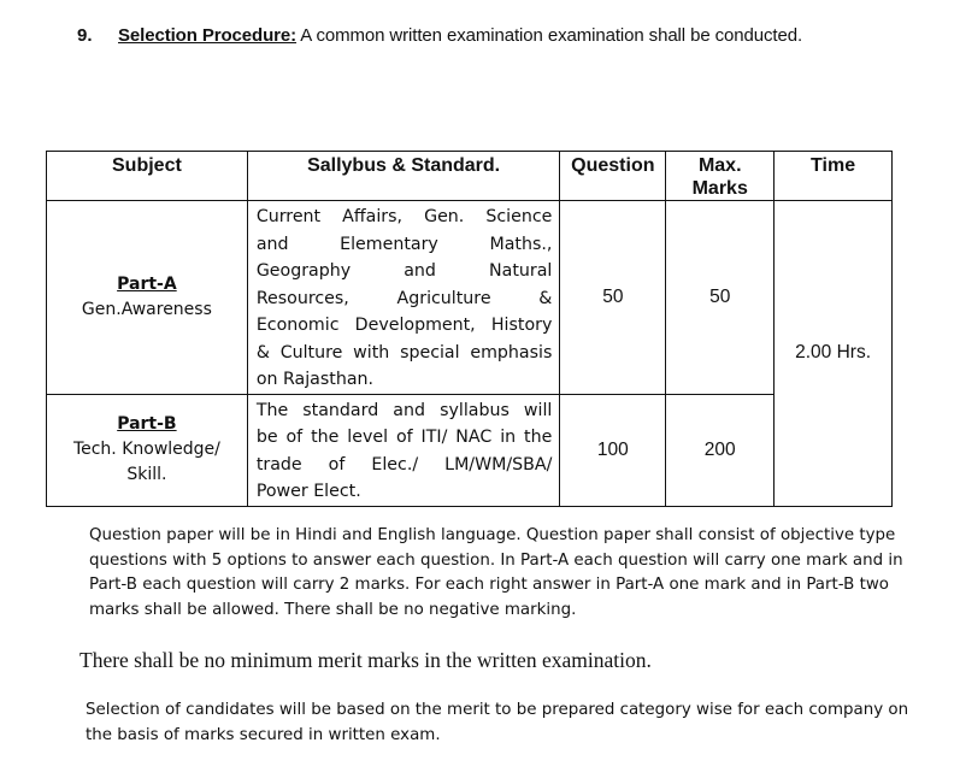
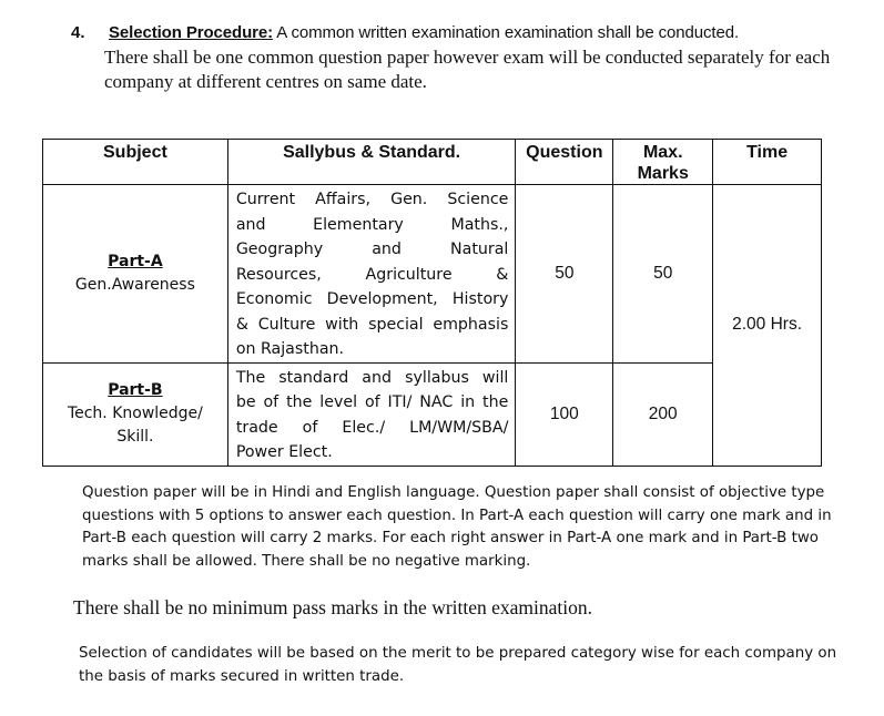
- 9.
+ 4.
  Selection Procedure: A common written examination examination shall be conducted.
+ There shall be one common question paper however exam will be conducted separately for each company at different centres on same date.
  Subject	Sallybus & Standard.	Question	Max. Marks	Time
  Part-A Gen.Awareness	Current Affairs, Gen. Science and Elementary Maths., Geography and Natural Resources, Agriculture & Economic Development, History & Culture with special emphasis on Rajasthan.	50	50	2.00 Hrs.
  Part-B Tech. Knowledge/ Skill.	The standard and syllabus will be of the level of ITI/ NAC in the trade of Elec./ LM/WM/SBA/ Power Elect.	100	200
  Question paper will be in Hindi and English language. Question paper shall consist of objective type questions with 5 options to answer each question. In Part-A each question will carry one mark and in Part-B each question will carry 2 marks. For each right answer in Part-A one mark and in Part-B two marks shall be allowed. There shall be no negative marking.
- There shall be no minimum merit marks in the written examination.
+ There shall be no minimum pass marks in the written examination.
- Selection of candidates will be based on the merit to be prepared category wise for each company on the basis of marks secured in written exam.
+ Selection of candidates will be based on the merit to be prepared category wise for each company on the basis of marks secured in written trade.
